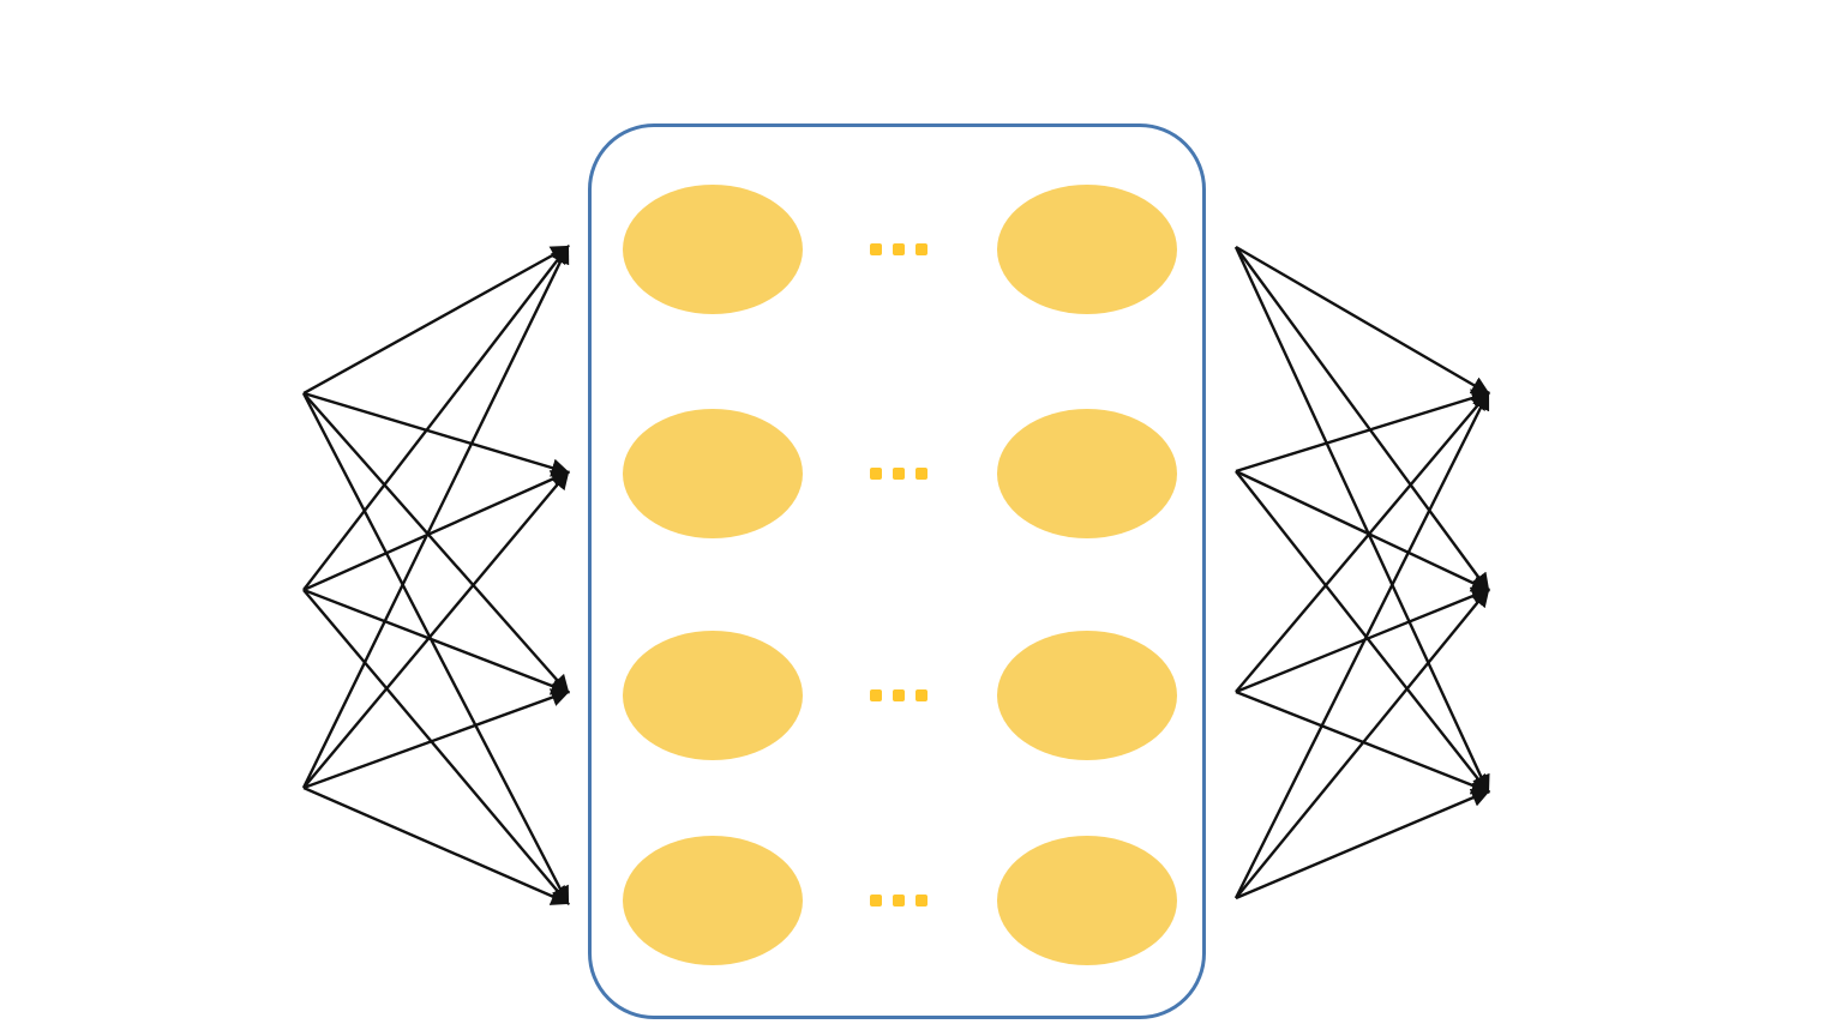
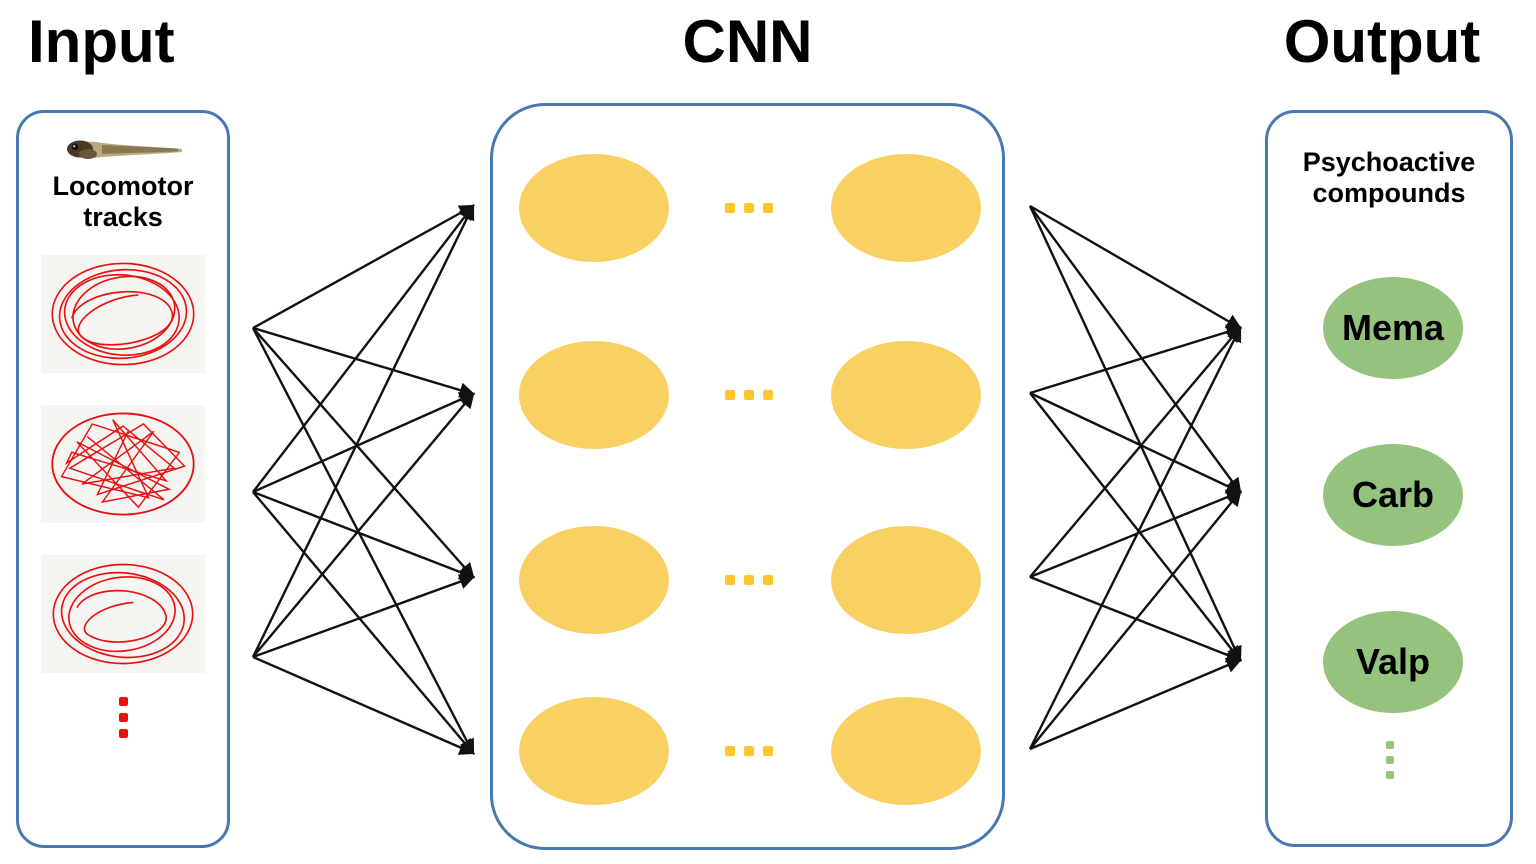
+ Input
+ CNN
+ Output
+ Locomotor tracks
+ Psychoactive compounds
+ Mema
+ Carb
+ Valp
